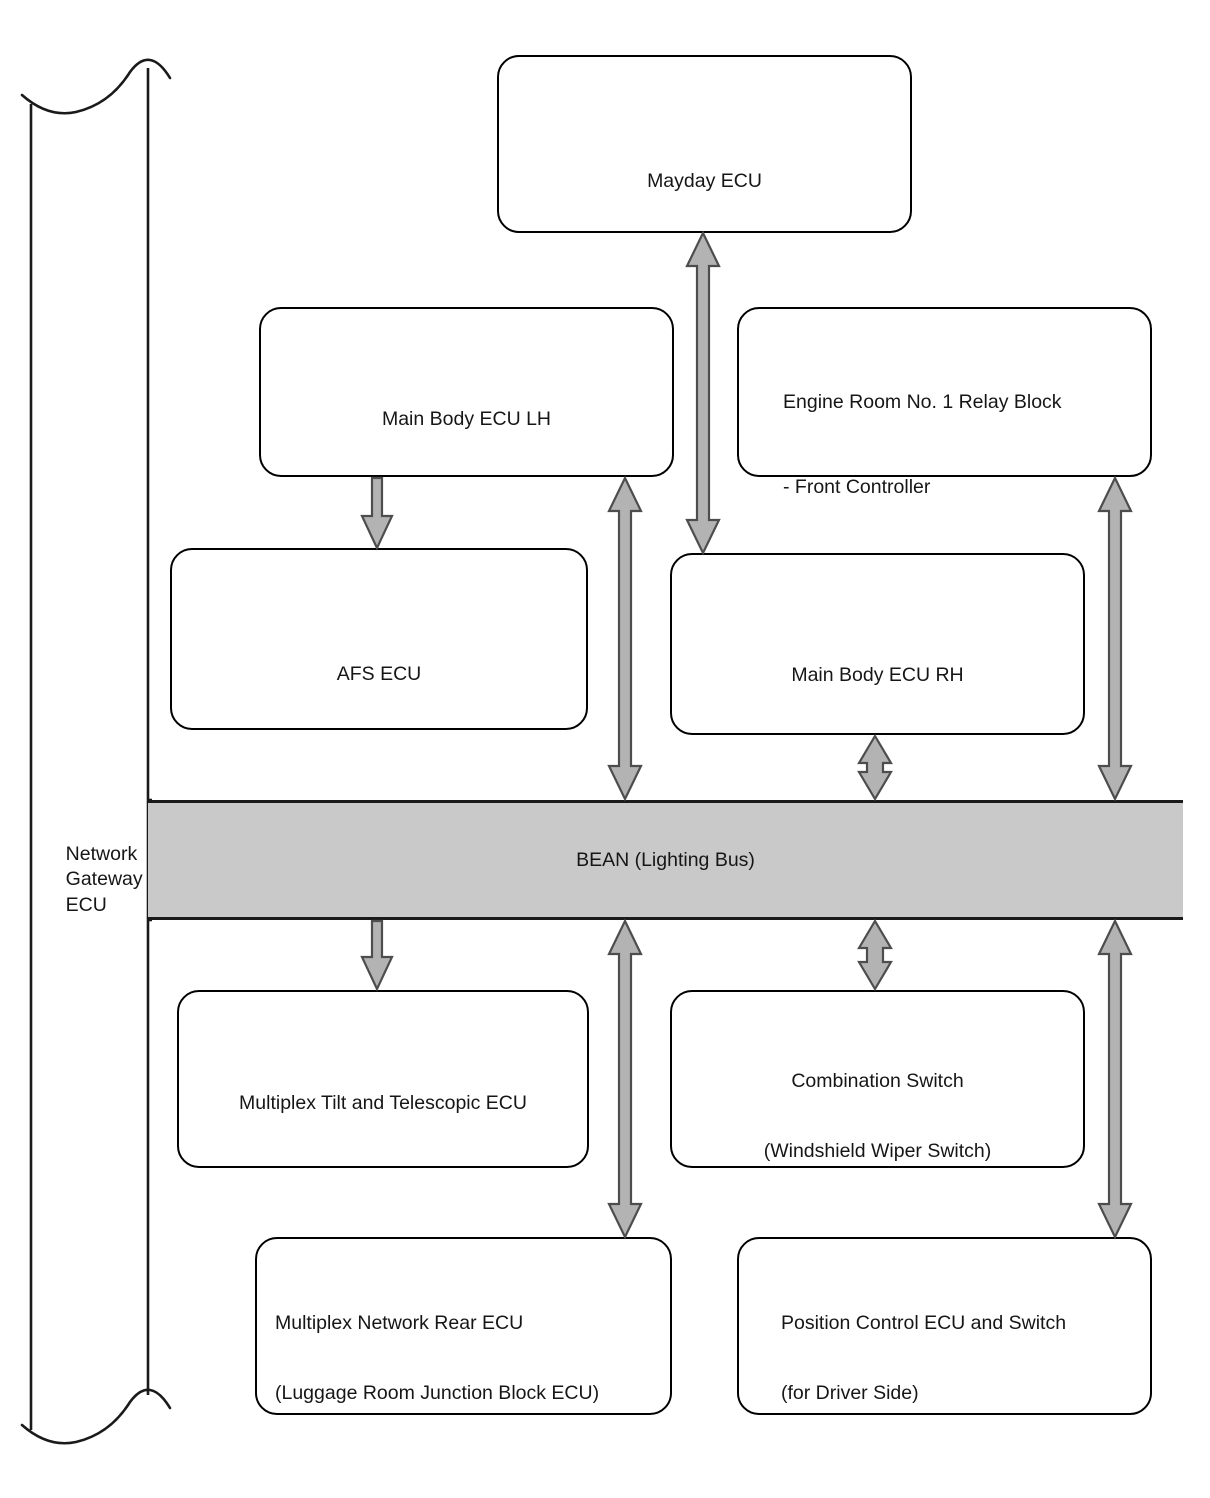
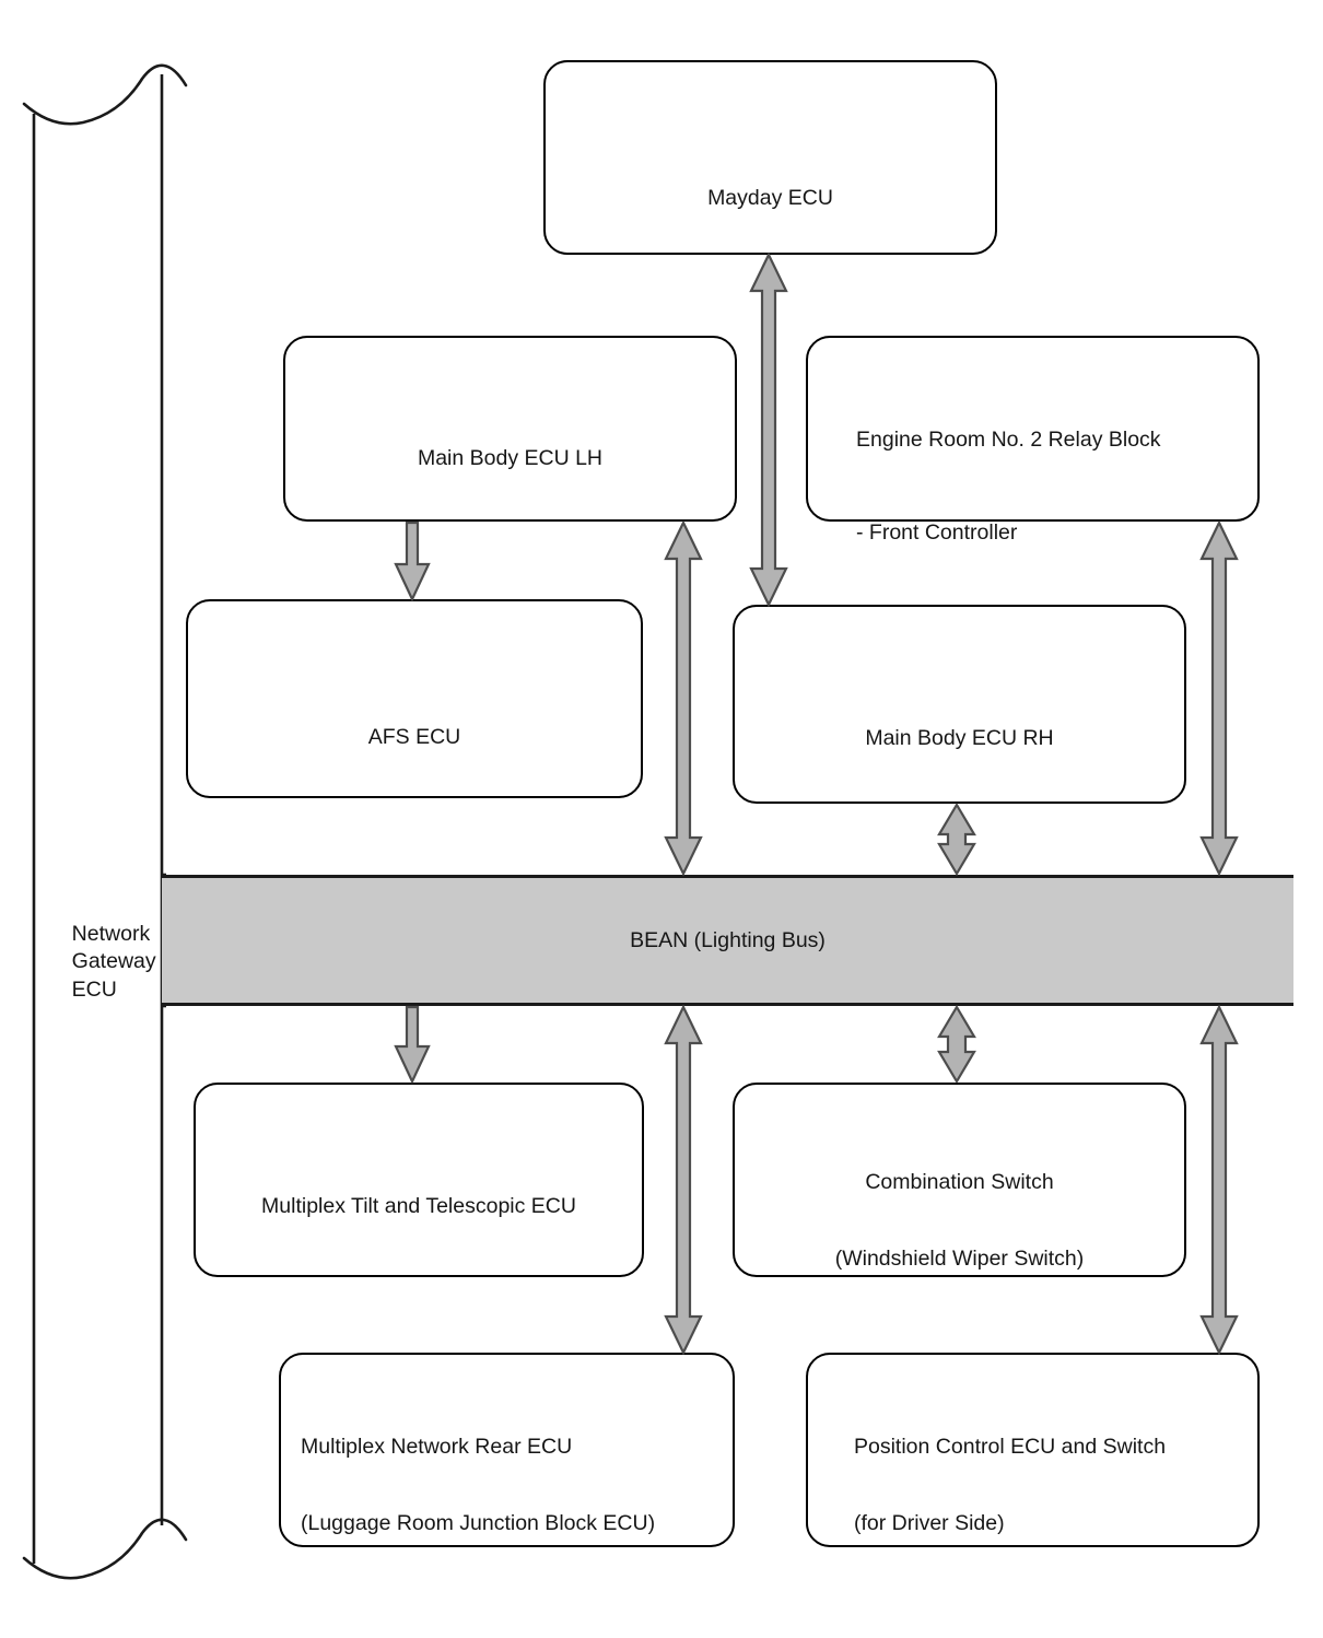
  Network Gateway ECU
  Mayday ECU
  Main Body ECU LH
- Engine Room No. 1 Relay Block
+ Engine Room No. 2 Relay Block
  - Front Controller
  AFS ECU
  Main Body ECU RH
  Multiplex Tilt and Telescopic ECU
  Combination Switch
  (Windshield Wiper Switch)
  Multiplex Network Rear ECU
  (Luggage Room Junction Block ECU)
  Position Control ECU and Switch
  (for Driver Side)
  BEAN (Lighting Bus)
